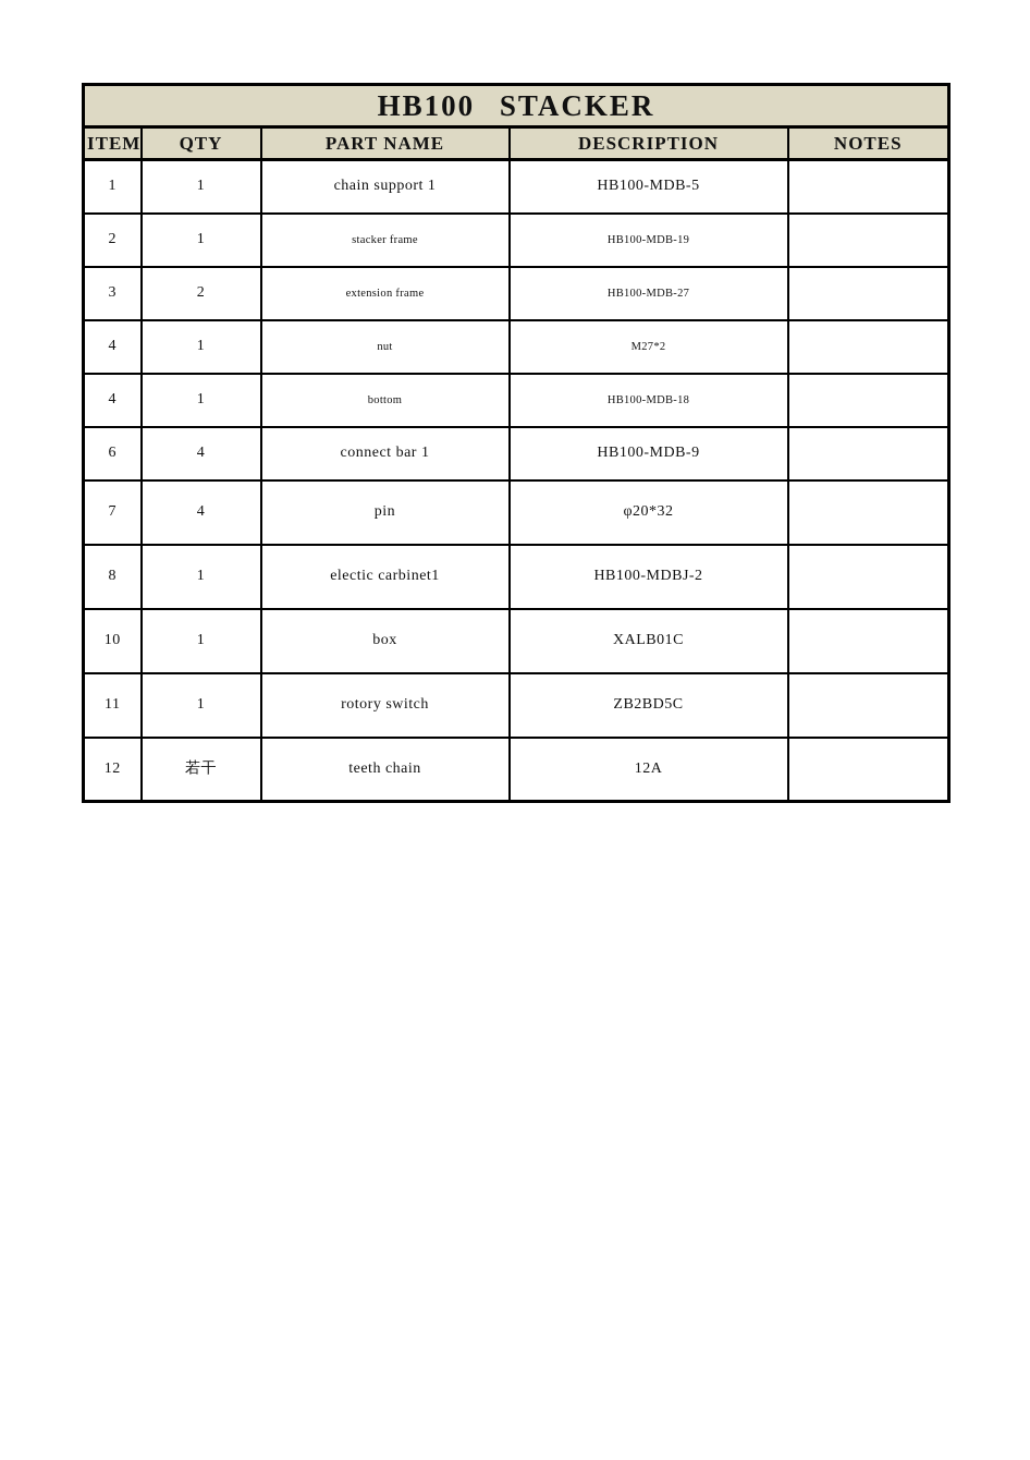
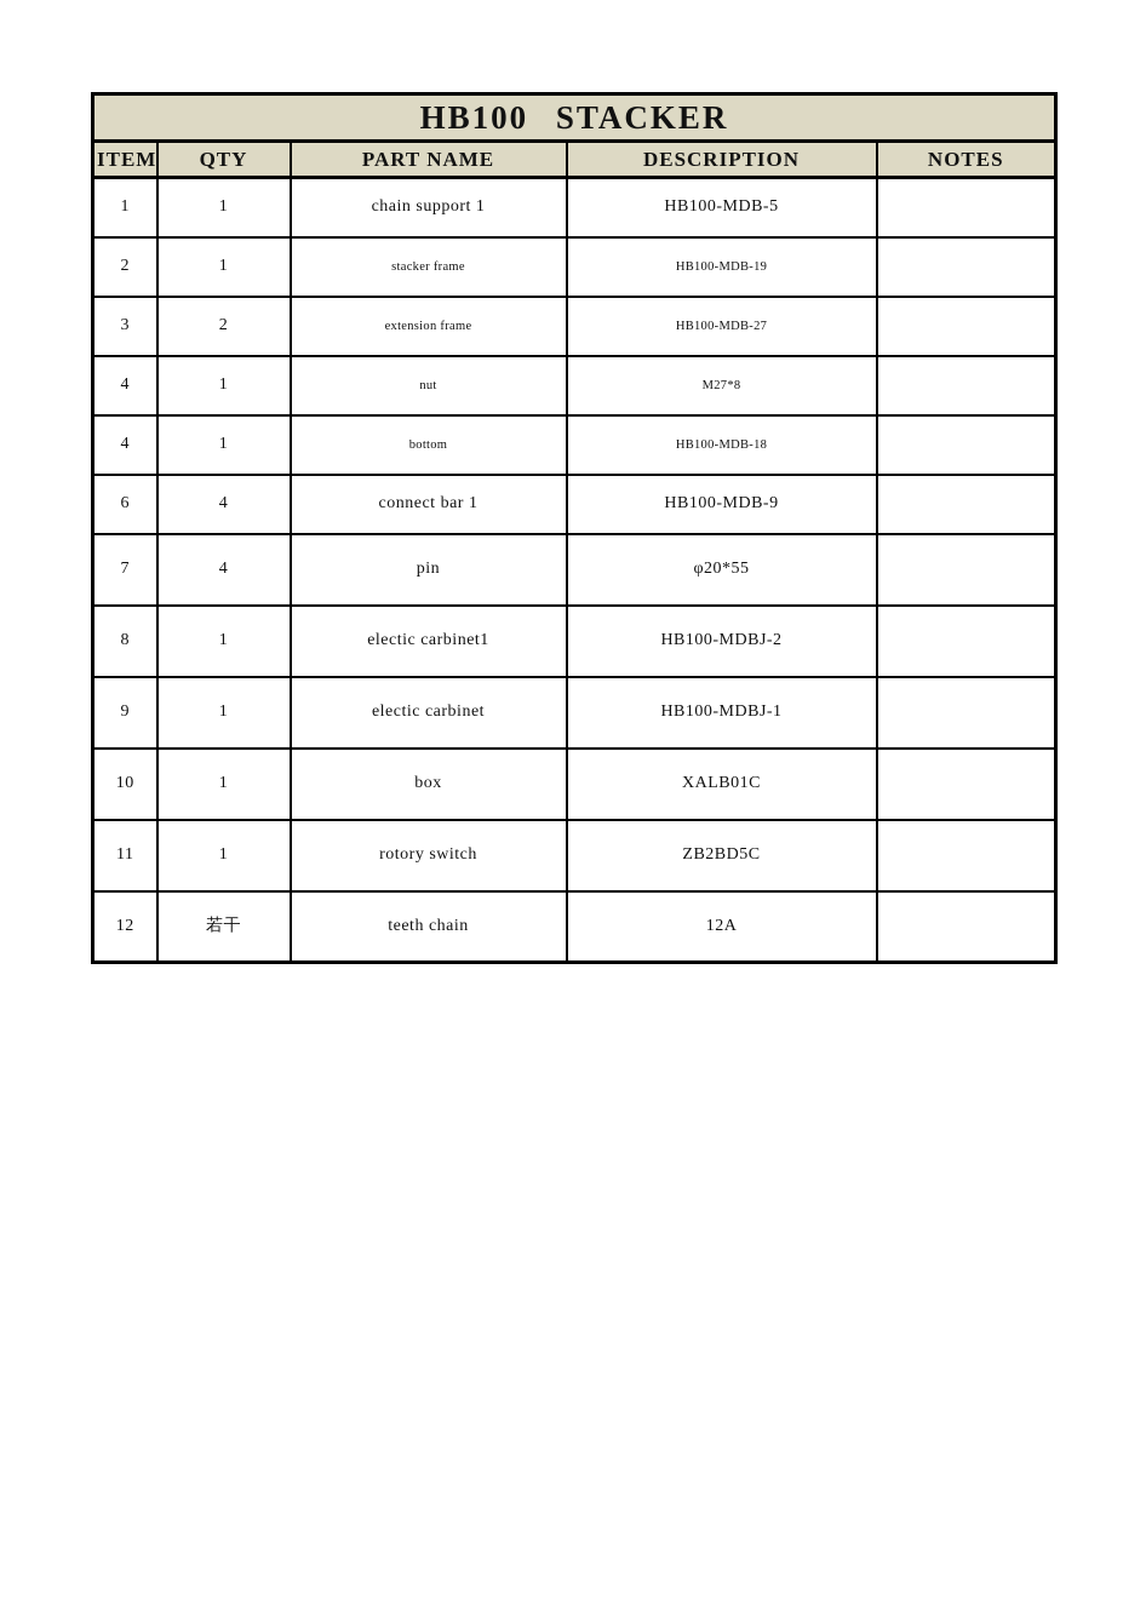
  HB100 STACKER
  ITEM	QTY	PART NAME	DESCRIPTION	NOTES
  1	1	chain support 1	HB100-MDB-5
  2	1	stacker frame	HB100-MDB-19
  3	2	extension frame	HB100-MDB-27
- 4	1	nut	M27*2
+ 4	1	nut	M27*8
  4	1	bottom	HB100-MDB-18
  6	4	connect bar 1	HB100-MDB-9
- 7	4	pin	φ20*32
+ 7	4	pin	φ20*55
  8	1	electic carbinet1	HB100-MDBJ-2
+ 9	1	electic carbinet	HB100-MDBJ-1
  10	1	box	XALB01C
  11	1	rotory switch	ZB2BD5C
  12	若干	teeth chain	12A
